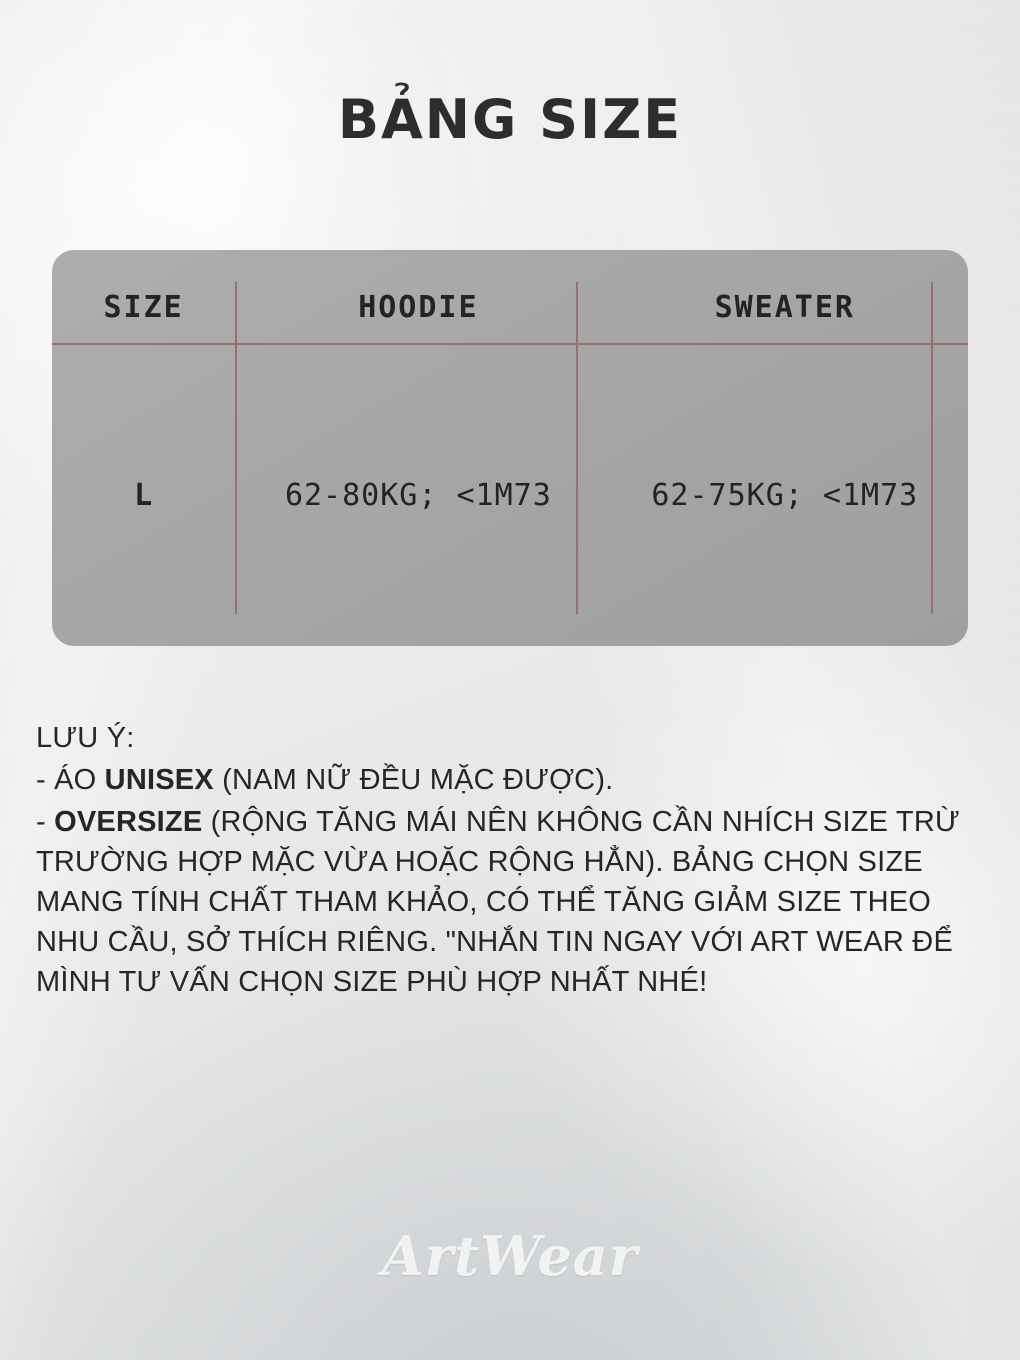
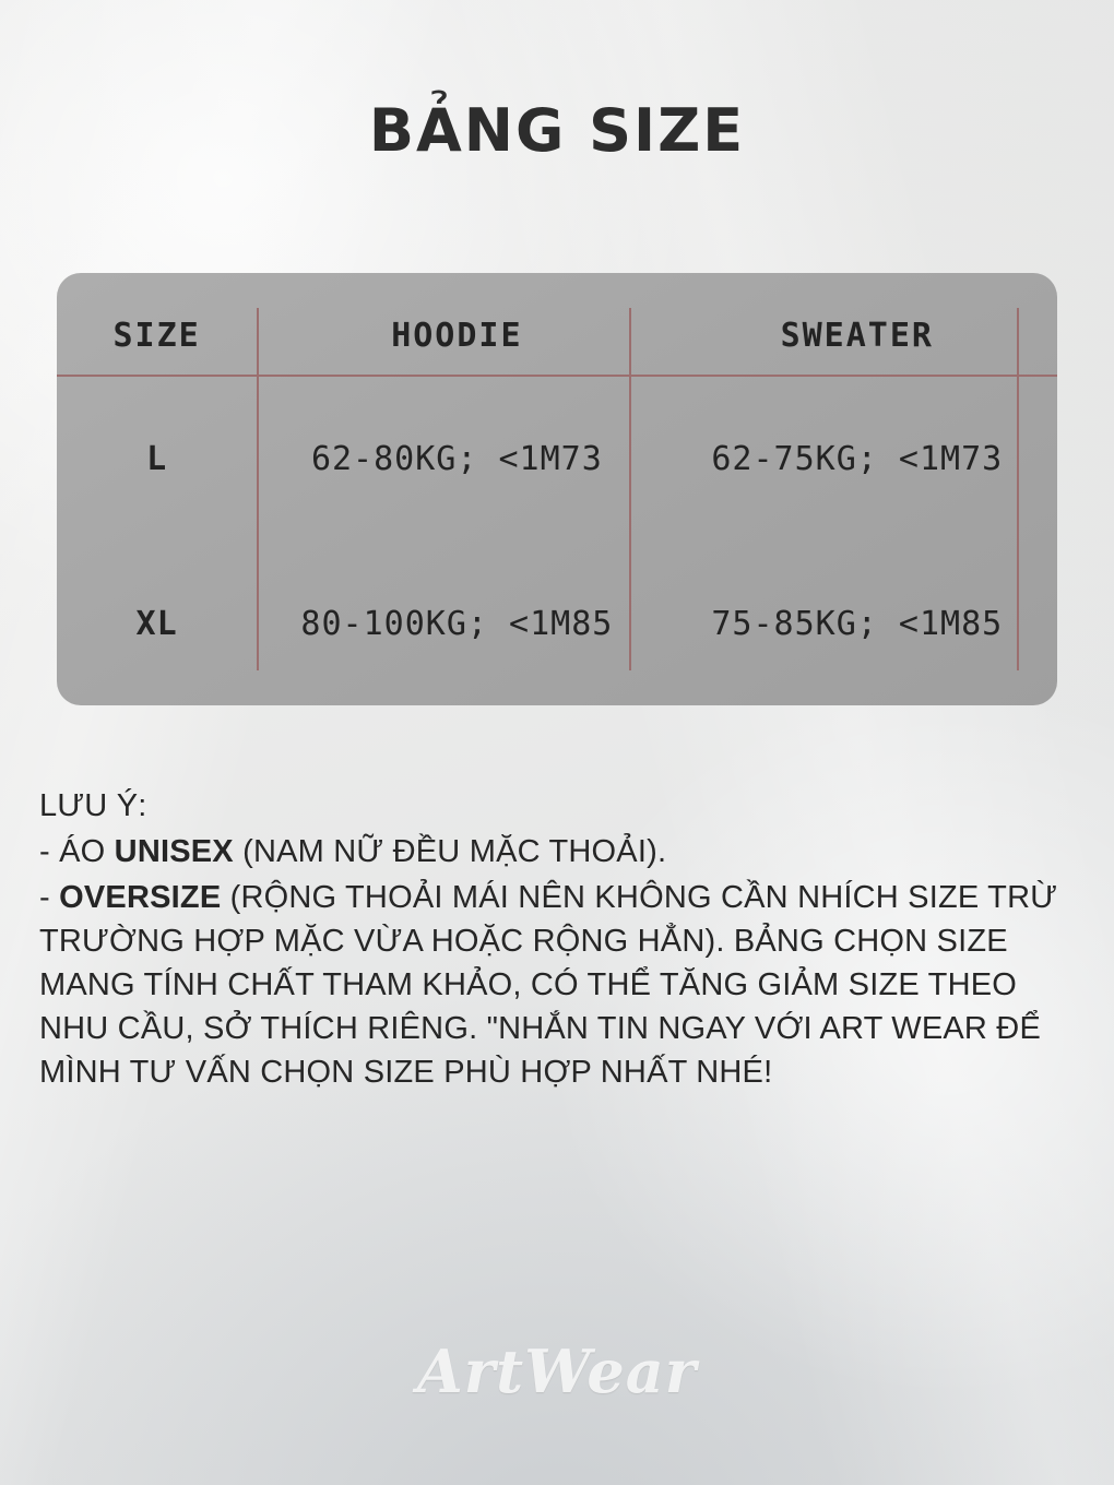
  BẢNG SIZE
  SIZE	HOODIE	SWEATER
  L	62-80KG; <1M73	62-75KG; <1M73
+ XL	80-100KG; <1M85	75-85KG; <1M85
  LƯU Ý:
- - ÁO UNISEX (NAM NỮ ĐỀU MẶC ĐƯỢC).
+ - ÁO UNISEX (NAM NỮ ĐỀU MẶC THOẢI).
- - OVERSIZE (RỘNG TĂNG MÁI NÊN KHÔNG CẦN NHÍCH SIZE TRỪ TRƯỜNG HỢP MẶC VỪA HOẶC RỘNG HẲN). BẢNG CHỌN SIZE MANG TÍNH CHẤT THAM KHẢO, CÓ THỂ TĂNG GIẢM SIZE THEO NHU CẦU, SỞ THÍCH RIÊNG. "NHẮN TIN NGAY VỚI ART WEAR ĐỂ MÌNH TƯ VẤN CHỌN SIZE PHÙ HỢP NHẤT NHÉ!
+ - OVERSIZE (RỘNG THOẢI MÁI NÊN KHÔNG CẦN NHÍCH SIZE TRỪ TRƯỜNG HỢP MẶC VỪA HOẶC RỘNG HẲN). BẢNG CHỌN SIZE MANG TÍNH CHẤT THAM KHẢO, CÓ THỂ TĂNG GIẢM SIZE THEO NHU CẦU, SỞ THÍCH RIÊNG. "NHẮN TIN NGAY VỚI ART WEAR ĐỂ MÌNH TƯ VẤN CHỌN SIZE PHÙ HỢP NHẤT NHÉ!
  ArtWear
